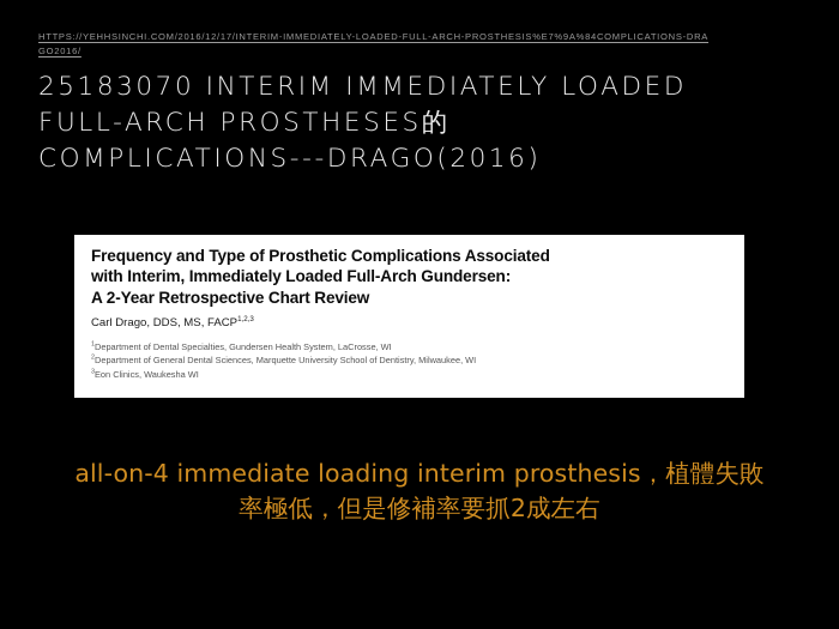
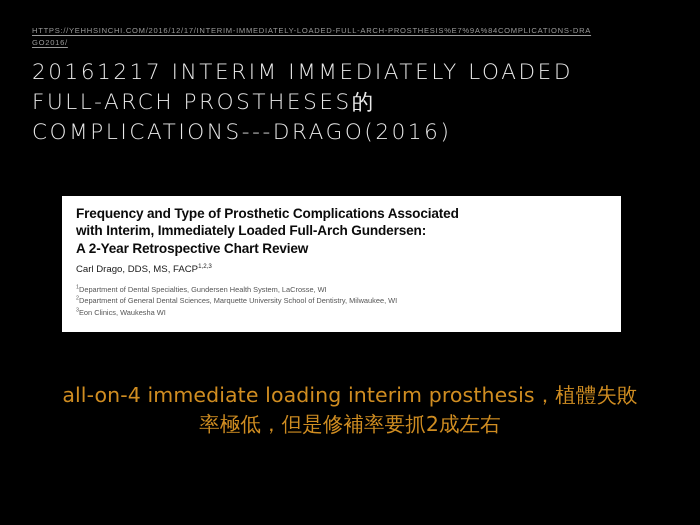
  HTTPS://YEHHSINCHI.COM/2016/12/17/INTERIM-IMMEDIATELY-LOADED-FULL-ARCH-PROSTHESIS%E7%9A%84COMPLICATIONS-DRAGO2016/
- 25183070 INTERIM IMMEDIATELY LOADED
+ 20161217 INTERIM IMMEDIATELY LOADED
  FULL-ARCH PROSTHESES的
  COMPLICATIONS---DRAGO(2016)
  Frequency and Type of Prosthetic Complications Associated
  with Interim, Immediately Loaded Full-Arch Gundersen:
  A 2-Year Retrospective Chart Review
  Carl Drago, DDS, MS, FACP
  Department of Dental Specialties, Gundersen Health System, LaCrosse, WI
  Department of General Dental Sciences, Marquette University School of Dentistry, Milwaukee, WI
  Eon Clinics, Waukesha WI
  all-on-4 immediate loading interim prosthesis，植體失敗
  率極低，但是修補率要抓2成左右
